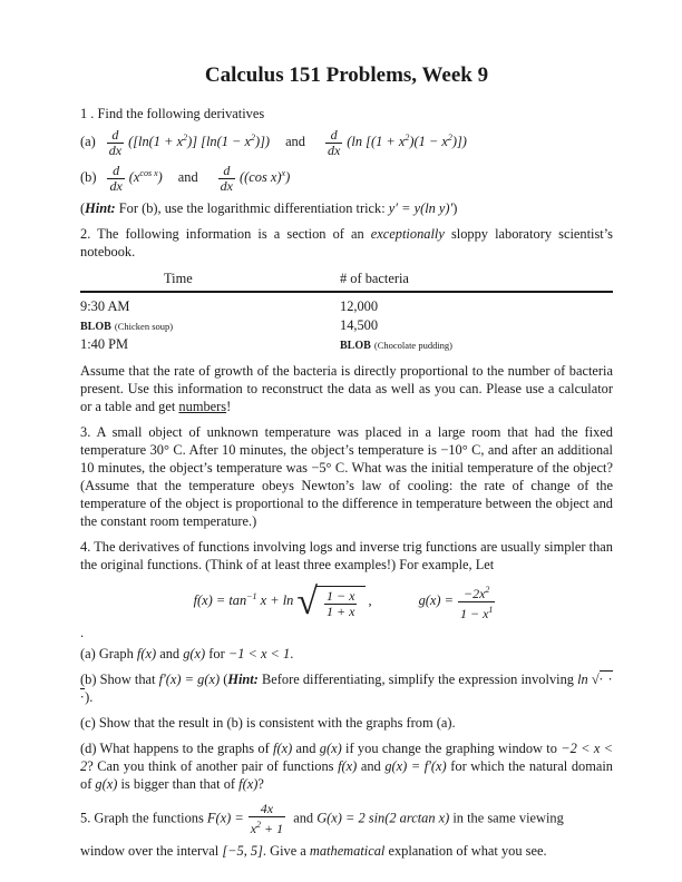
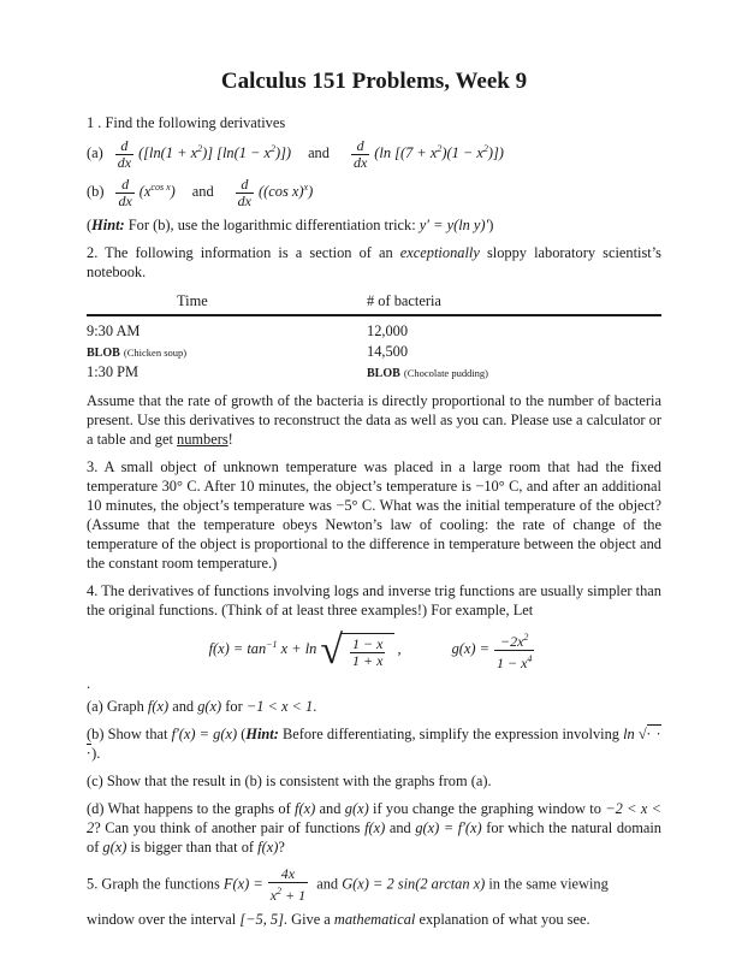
  Calculus 151 Problems, Week 9
  1 . Find the following derivatives
  (a)
  d
  dx
  ([ln(1 + x2)] [ln(1 − x2)]) and
  d
  dx
- (ln [(1 + x2)(1 − x2)])
+ (ln [(7 + x2)(1 − x2)])
  (b)
  d
  dx
  (xcos x) and
  d
  dx
  ((cos x)x)
  (Hint: For (b), use the logarithmic differentiation trick: y′ = y(ln y)′)
  2. The following information is a section of an exceptionally sloppy laboratory scientist’s notebook.
  Time
  # of bacteria
  9:30 AM
  12,000
  BLOB (Chicken soup)
  14,500
- 1:40 PM
+ 1:30 PM
  BLOB (Chocolate pudding)
- Assume that the rate of growth of the bacteria is directly proportional to the number of bacteria present. Use this information to reconstruct the data as well as you can. Please use a calculator or a table and get numbers!
+ Assume that the rate of growth of the bacteria is directly proportional to the number of bacteria present. Use this derivatives to reconstruct the data as well as you can. Please use a calculator or a table and get numbers!
  3. A small object of unknown temperature was placed in a large room that had the fixed temperature 30° C. After 10 minutes, the object’s temperature is −10° C, and after an additional 10 minutes, the object’s temperature was −5° C. What was the initial temperature of the object? (Assume that the temperature obeys Newton’s law of cooling: the rate of change of the temperature of the object is proportional to the difference in temperature between the object and the constant room temperature.)
  4. The derivatives of functions involving logs and inverse trig functions are usually simpler than the original functions. (Think of at least three examples!) For example, Let
  f(x) = tan−1 x + ln
  √
  1 − x
  1 + x
  , g(x) =
  −2x2
- 1 − x1
+ 1 − x4
  .
  (a) Graph f(x) and g(x) for −1 < x < 1.
  (b) Show that f′(x) = g(x) (Hint: Before differentiating, simplify the expression involving ln √· · ·).
  (c) Show that the result in (b) is consistent with the graphs from (a).
  (d) What happens to the graphs of f(x) and g(x) if you change the graphing window to −2 < x < 2? Can you think of another pair of functions f(x) and g(x) = f′(x) for which the natural domain of g(x) is bigger than that of f(x)?
  5. Graph the functions F(x) =
  4x
  x2 + 1
  and G(x) = 2 sin(2 arctan x) in the same viewing
  window over the interval [−5, 5]. Give a mathematical explanation of what you see.
